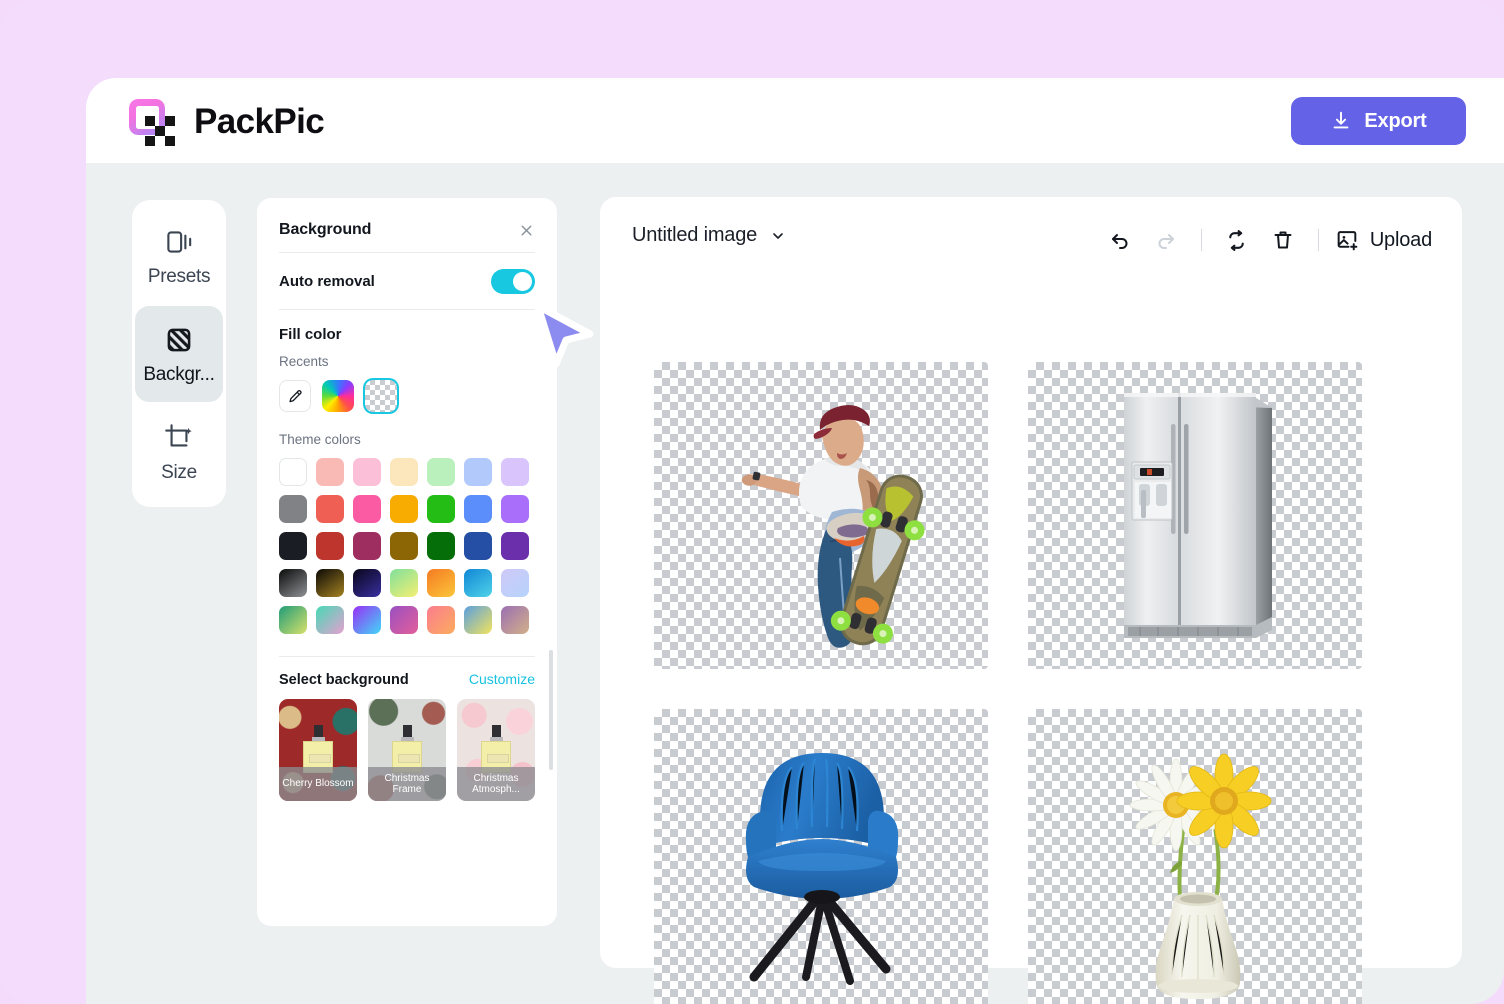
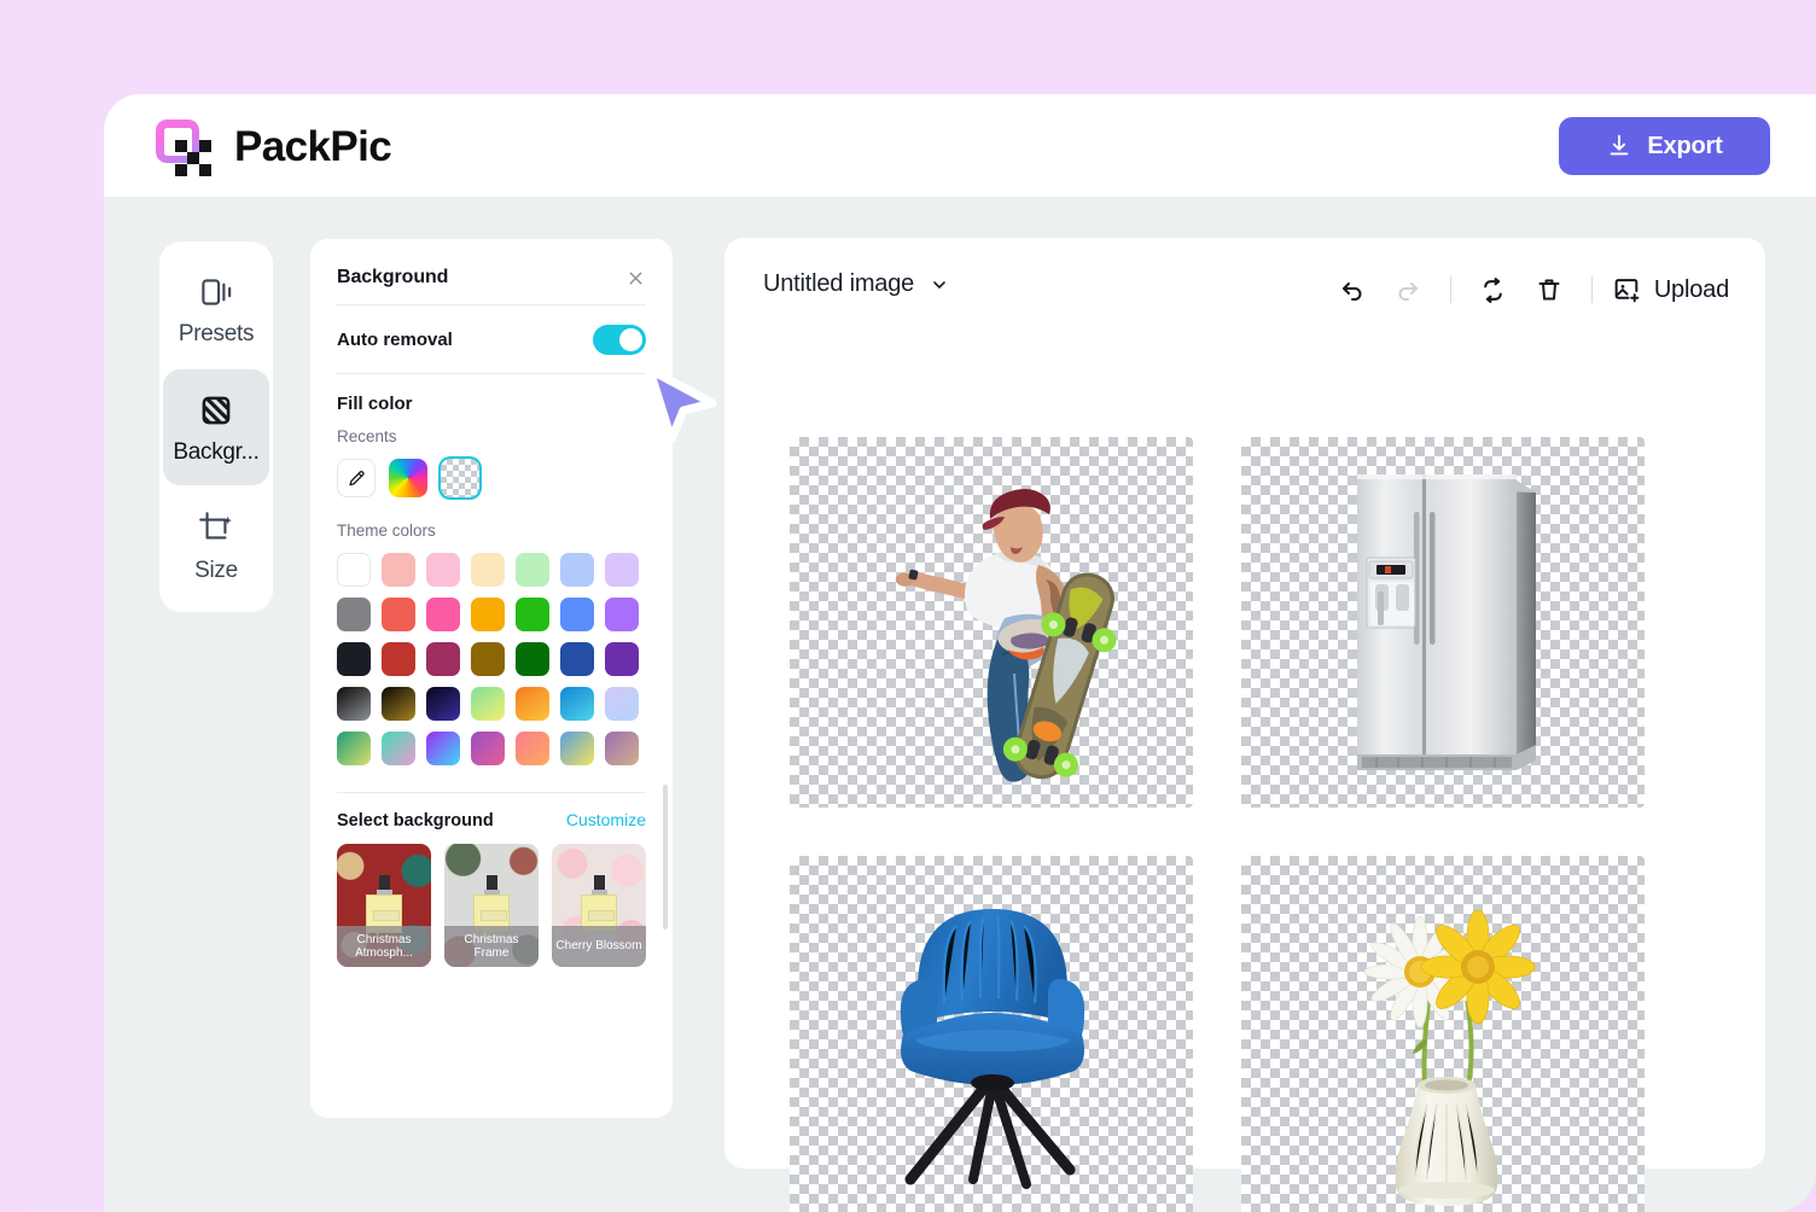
  PackPic
  Export
  Presets
  Backgr...
  Size
  Background
  Auto removal
  Fill color
  Recents
  Theme colors
  Select background
  Customize
- Cherry Blossom
+ Christmas Atmosph...
  Christmas Frame
- Christmas Atmosph...
+ Cherry Blossom
  Untitled image
  Upload
